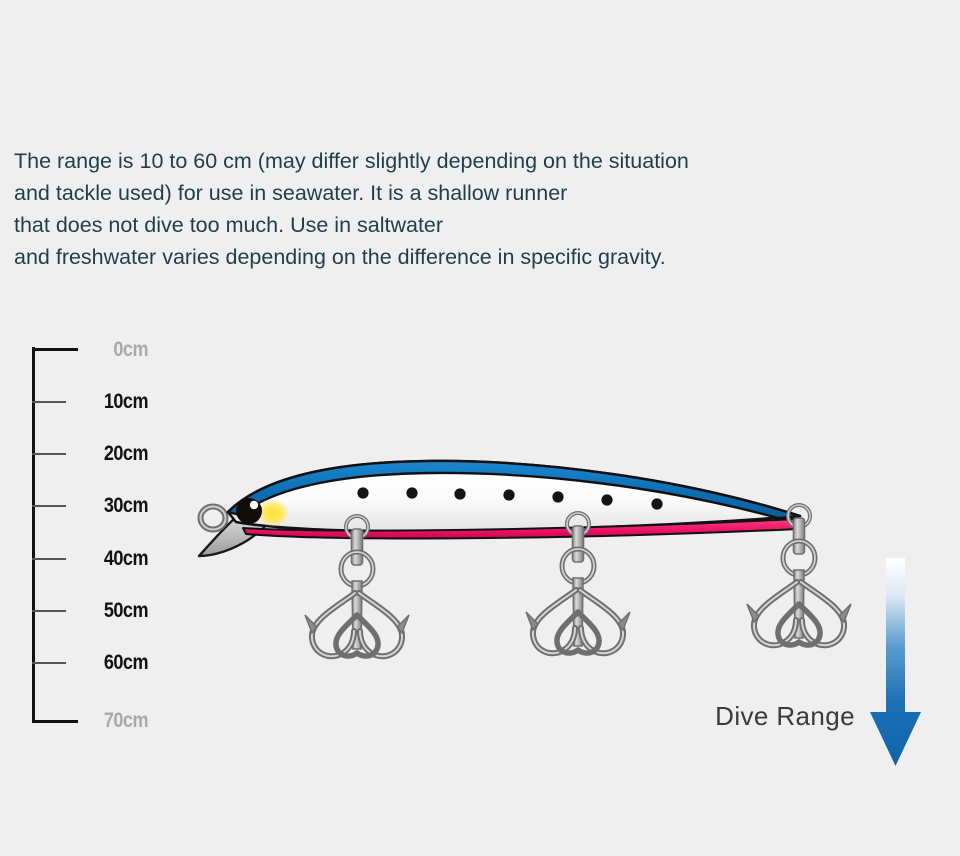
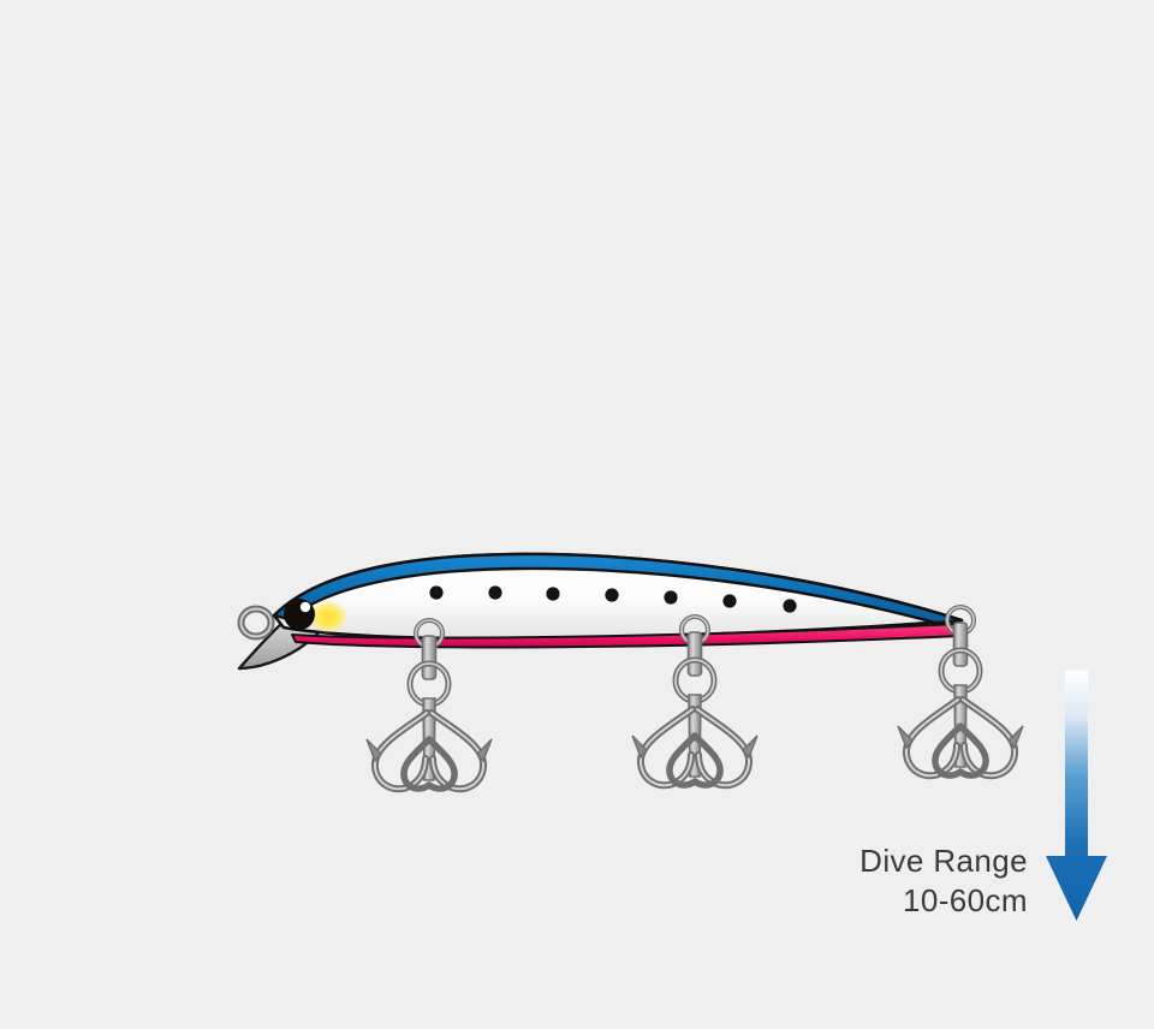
- The range is 10 to 60 cm (may differ slightly depending on the situation and tackle used) for use in seawater. It is a shallow runner that does not dive too much. Use in saltwater and freshwater varies depending on the difference in specific gravity.
- 0cm
- 10cm
- 20cm
- 30cm
- 40cm
- 50cm
- 60cm
- 70cm
  Dive Range
+ 10-60cm
